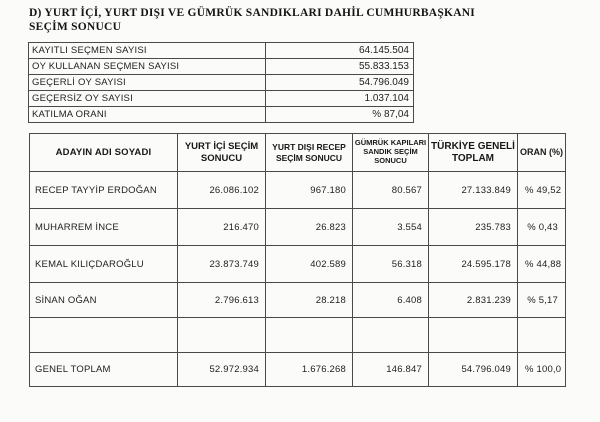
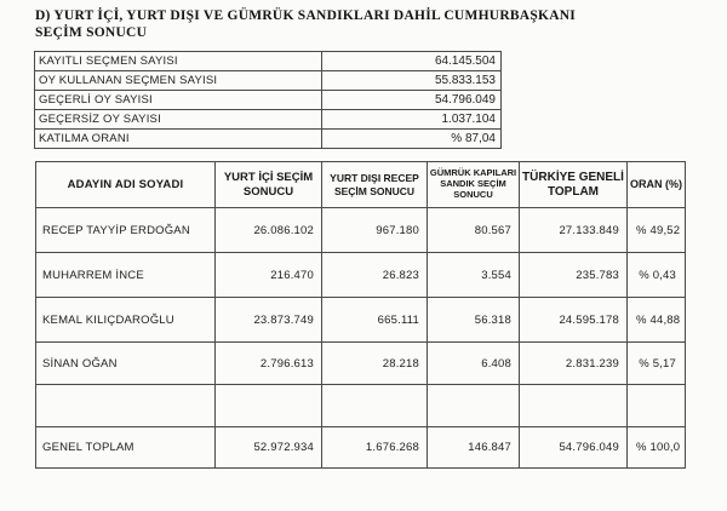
  D) YURT İÇİ, YURT DIŞI VE GÜMRÜK SANDIKLARI DAHİL CUMHURBAŞKANI
  SEÇİM SONUCU
  KAYITLI SEÇMEN SAYISI	64.145.504
  OY KULLANAN SEÇMEN SAYISI	55.833.153
  GEÇERLİ OY SAYISI	54.796.049
  GEÇERSİZ OY SAYISI	1.037.104
  KATILMA ORANI	% 87,04
  ADAYIN ADI SOYADI	YURT İÇİ SEÇİM SONUCU	YURT DIŞI RECEP SEÇİM SONUCU	GÜMRÜK KAPILARI SANDIK SEÇİM SONUCU	TÜRKİYE GENELİ TOPLAM	ORAN (%)
  RECEP TAYYİP ERDOĞAN	26.086.102	967.180	80.567	27.133.849	% 49,52
  MUHARREM İNCE	216.470	26.823	3.554	235.783	% 0,43
- KEMAL KILIÇDAROĞLU	23.873.749	402.589	56.318	24.595.178	% 44,88
+ KEMAL KILIÇDAROĞLU	23.873.749	665.111	56.318	24.595.178	% 44,88
  SİNAN OĞAN	2.796.613	28.218	6.408	2.831.239	% 5,17
  GENEL TOPLAM	52.972.934	1.676.268	146.847	54.796.049	% 100,0
